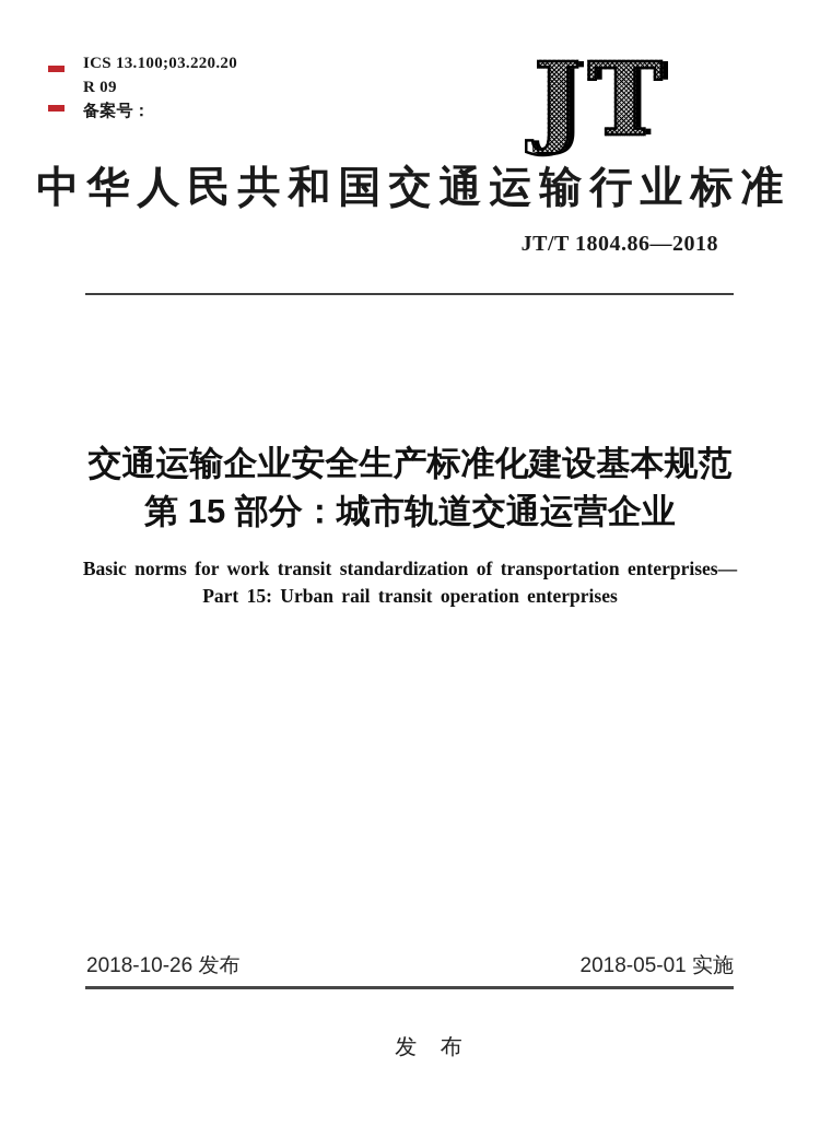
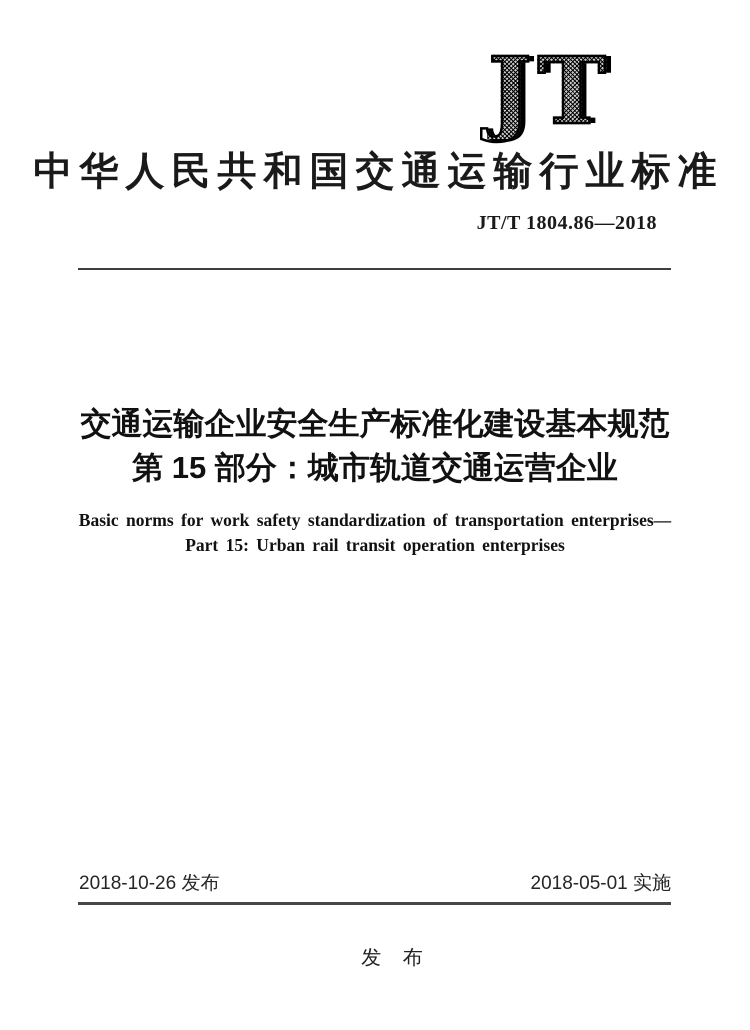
- ICS 13.100;03.220.20
- R 09
- 备案号：
  JT
  中华人民共和国交通运输行业标准
  JT/T 1804.86—2018
  交通运输企业安全生产标准化建设基本规范
  第 15 部分：城市轨道交通运营企业
- Basic norms for work transit standardization of transportation enterprises—
+ Basic norms for work safety standardization of transportation enterprises—
  Part 15: Urban rail transit operation enterprises
  2018-10-26 发布
  2018-05-01 实施
  发 布
